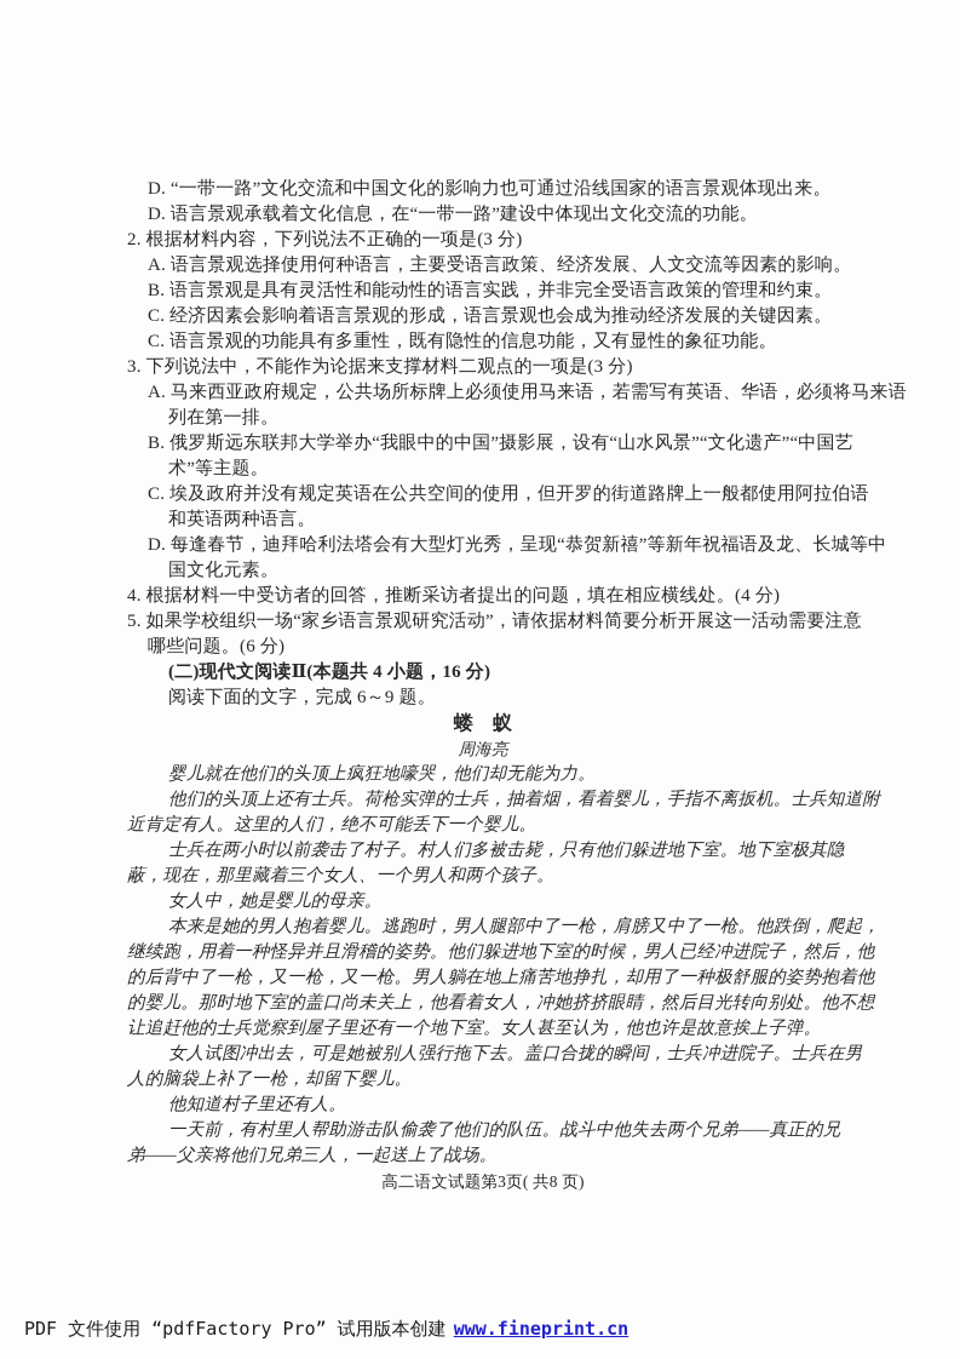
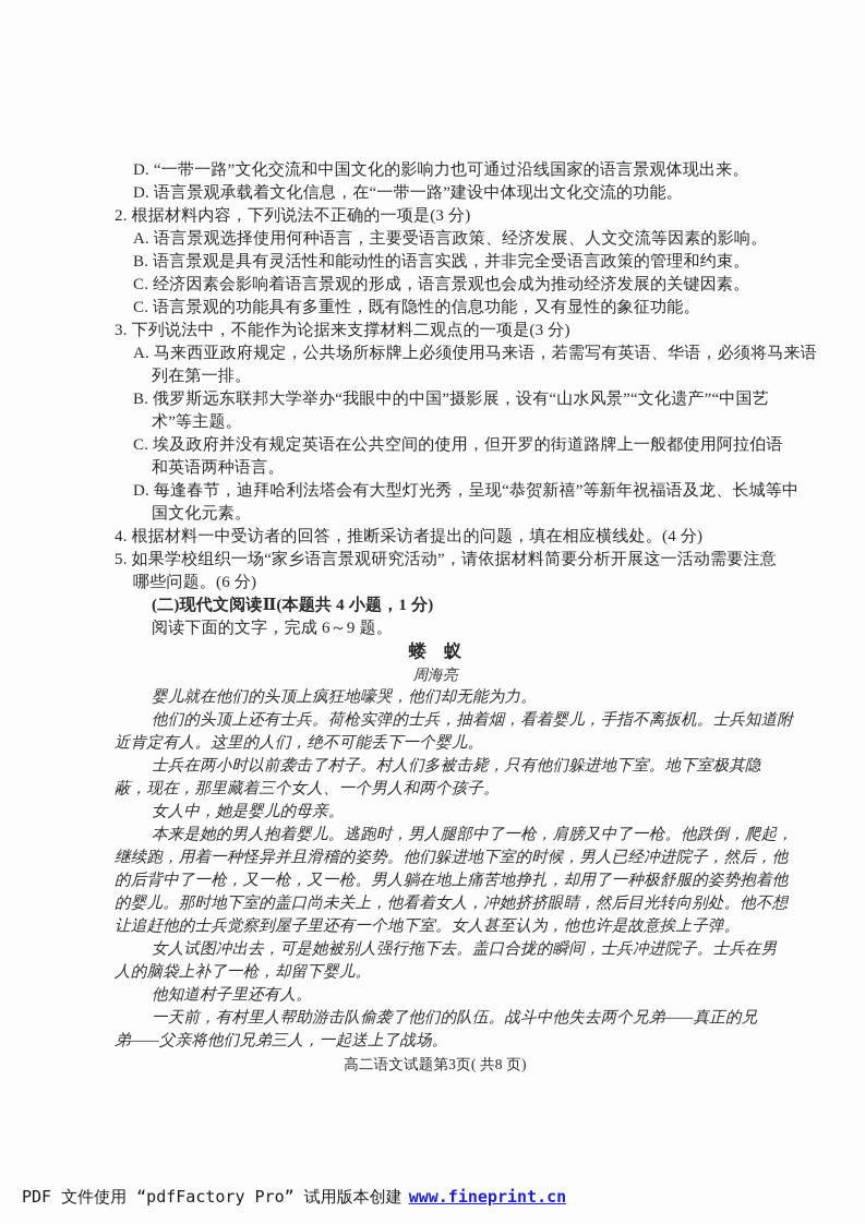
  D. “一带一路”文化交流和中国文化的影响力也可通过沿线国家的语言景观体现出来。
  D. 语言景观承载着文化信息，在“一带一路”建设中体现出文化交流的功能。
  2. 根据材料内容，下列说法不正确的一项是(3 分)
  A. 语言景观选择使用何种语言，主要受语言政策、经济发展、人文交流等因素的影响。
  B. 语言景观是具有灵活性和能动性的语言实践，并非完全受语言政策的管理和约束。
  C. 经济因素会影响着语言景观的形成，语言景观也会成为推动经济发展的关键因素。
  C. 语言景观的功能具有多重性，既有隐性的信息功能，又有显性的象征功能。
  3. 下列说法中，不能作为论据来支撑材料二观点的一项是(3 分)
  A. 马来西亚政府规定，公共场所标牌上必须使用马来语，若需写有英语、华语，必须将马来语
  列在第一排。
  B. 俄罗斯远东联邦大学举办“我眼中的中国”摄影展，设有“山水风景”“文化遗产”“中国艺
  术”等主题。
  C. 埃及政府并没有规定英语在公共空间的使用，但开罗的街道路牌上一般都使用阿拉伯语
  和英语两种语言。
  D. 每逢春节，迪拜哈利法塔会有大型灯光秀，呈现“恭贺新禧”等新年祝福语及龙、长城等中
  国文化元素。
  4. 根据材料一中受访者的回答，推断采访者提出的问题，填在相应横线处。(4 分)
  5. 如果学校组织一场“家乡语言景观研究活动”，请依据材料简要分析开展这一活动需要注意
  哪些问题。(6 分)
- (二)现代文阅读Ⅱ(本题共 4 小题，16 分)
+ (二)现代文阅读Ⅱ(本题共 4 小题，1 分)
  阅读下面的文字，完成 6～9 题。
  蝼 蚁
  周海亮
  婴儿就在他们的头顶上疯狂地嚎哭，他们却无能为力。
  他们的头顶上还有士兵。荷枪实弹的士兵，抽着烟，看着婴儿，手指不离扳机。士兵知道附
  近肯定有人。这里的人们，绝不可能丢下一个婴儿。
  士兵在两小时以前袭击了村子。村人们多被击毙，只有他们躲进地下室。地下室极其隐
  蔽，现在，那里藏着三个女人、一个男人和两个孩子。
  女人中，她是婴儿的母亲。
  本来是她的男人抱着婴儿。逃跑时，男人腿部中了一枪，肩膀又中了一枪。他跌倒，爬起，
  继续跑，用着一种怪异并且滑稽的姿势。他们躲进地下室的时候，男人已经冲进院子，然后，他
  的后背中了一枪，又一枪，又一枪。男人躺在地上痛苦地挣扎，却用了一种极舒服的姿势抱着他
  的婴儿。那时地下室的盖口尚未关上，他看着女人，冲她挤挤眼睛，然后目光转向别处。他不想
  让追赶他的士兵觉察到屋子里还有一个地下室。女人甚至认为，他也许是故意挨上子弹。
  女人试图冲出去，可是她被别人强行拖下去。盖口合拢的瞬间，士兵冲进院子。士兵在男
  人的脑袋上补了一枪，却留下婴儿。
  他知道村子里还有人。
  一天前，有村里人帮助游击队偷袭了他们的队伍。战斗中他失去两个兄弟——真正的兄
  弟——父亲将他们兄弟三人，一起送上了战场。
  高二语文试题第3页( 共8 页)
  PDF 文件使用 “pdfFactory Pro” 试用版本创建 www.fineprint.cn
